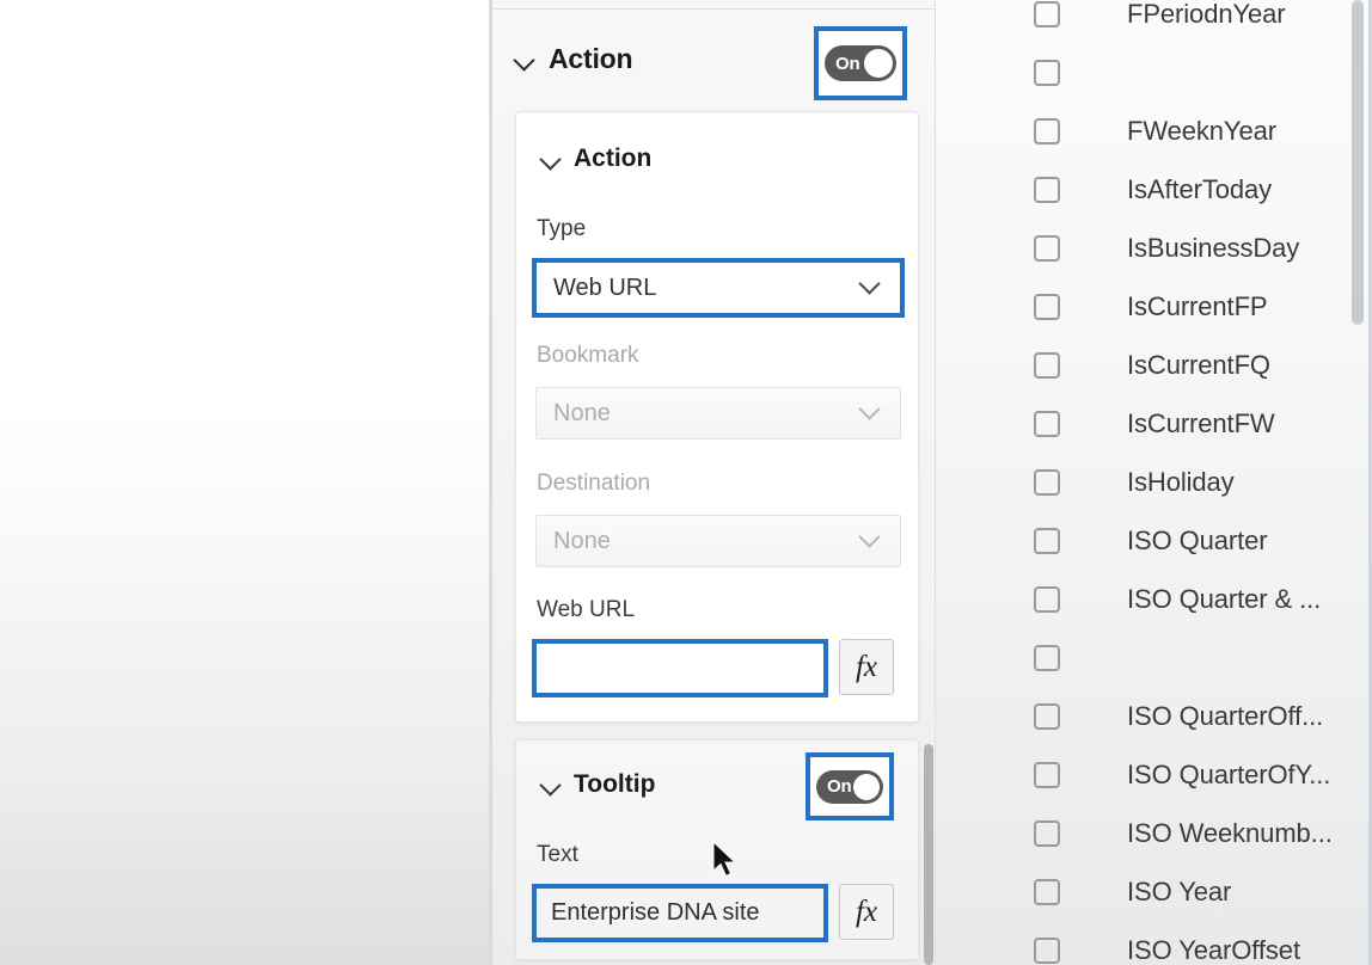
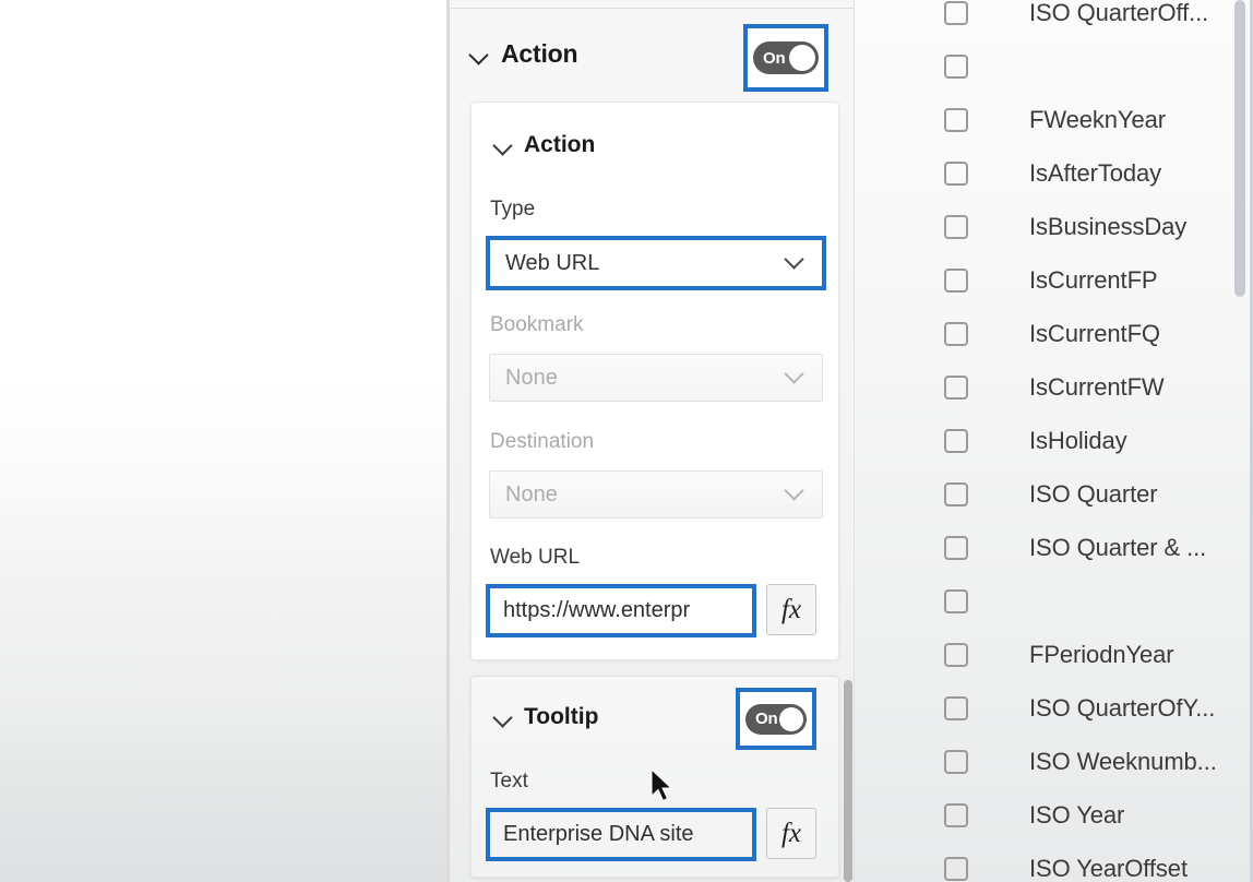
  Action
  On
  Action
  Type
  Web URL
  Bookmark
  None
  Destination
  None
  Web URL
+ https://www.enterpr
  fx
  Tooltip
  On
  Text
  Enterprise DNA site
  fx
- FPeriodnYear
+ ISO QuarterOff...
  FWeeknYear
  IsAfterToday
  IsBusinessDay
  IsCurrentFP
  IsCurrentFQ
  IsCurrentFW
  IsHoliday
  ISO Quarter
  ISO Quarter & ...
- ISO QuarterOff...
+ FPeriodnYear
  ISO QuarterOfY...
  ISO Weeknumb...
  ISO Year
  ISO YearOffset
